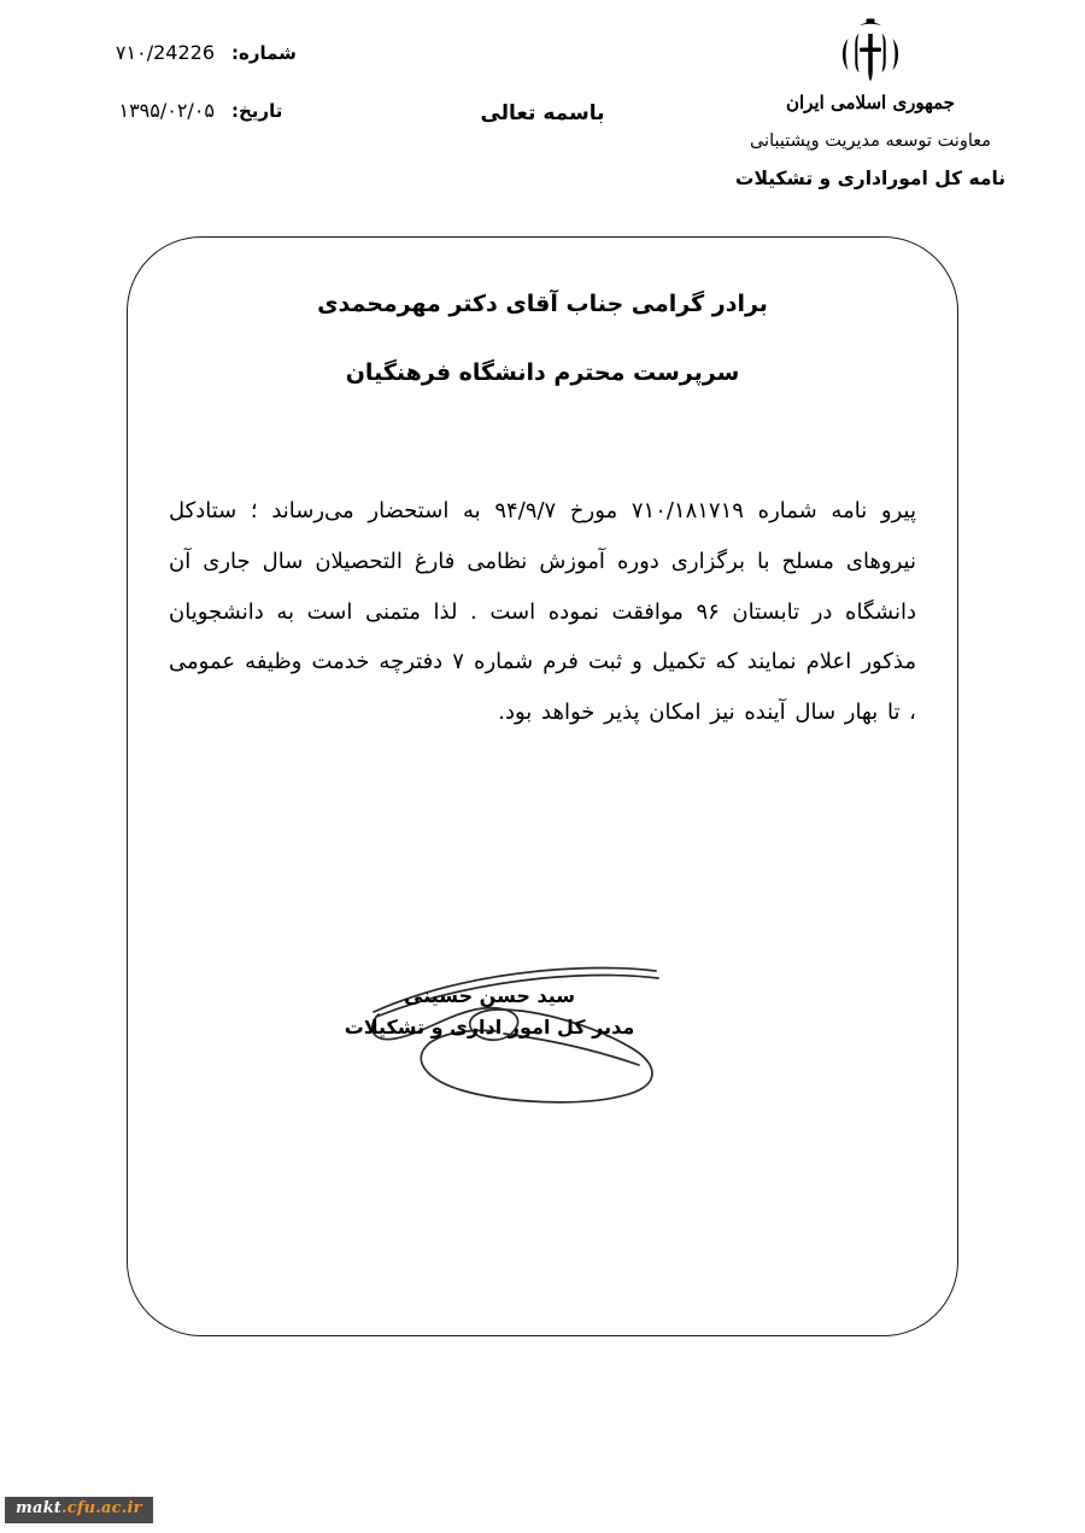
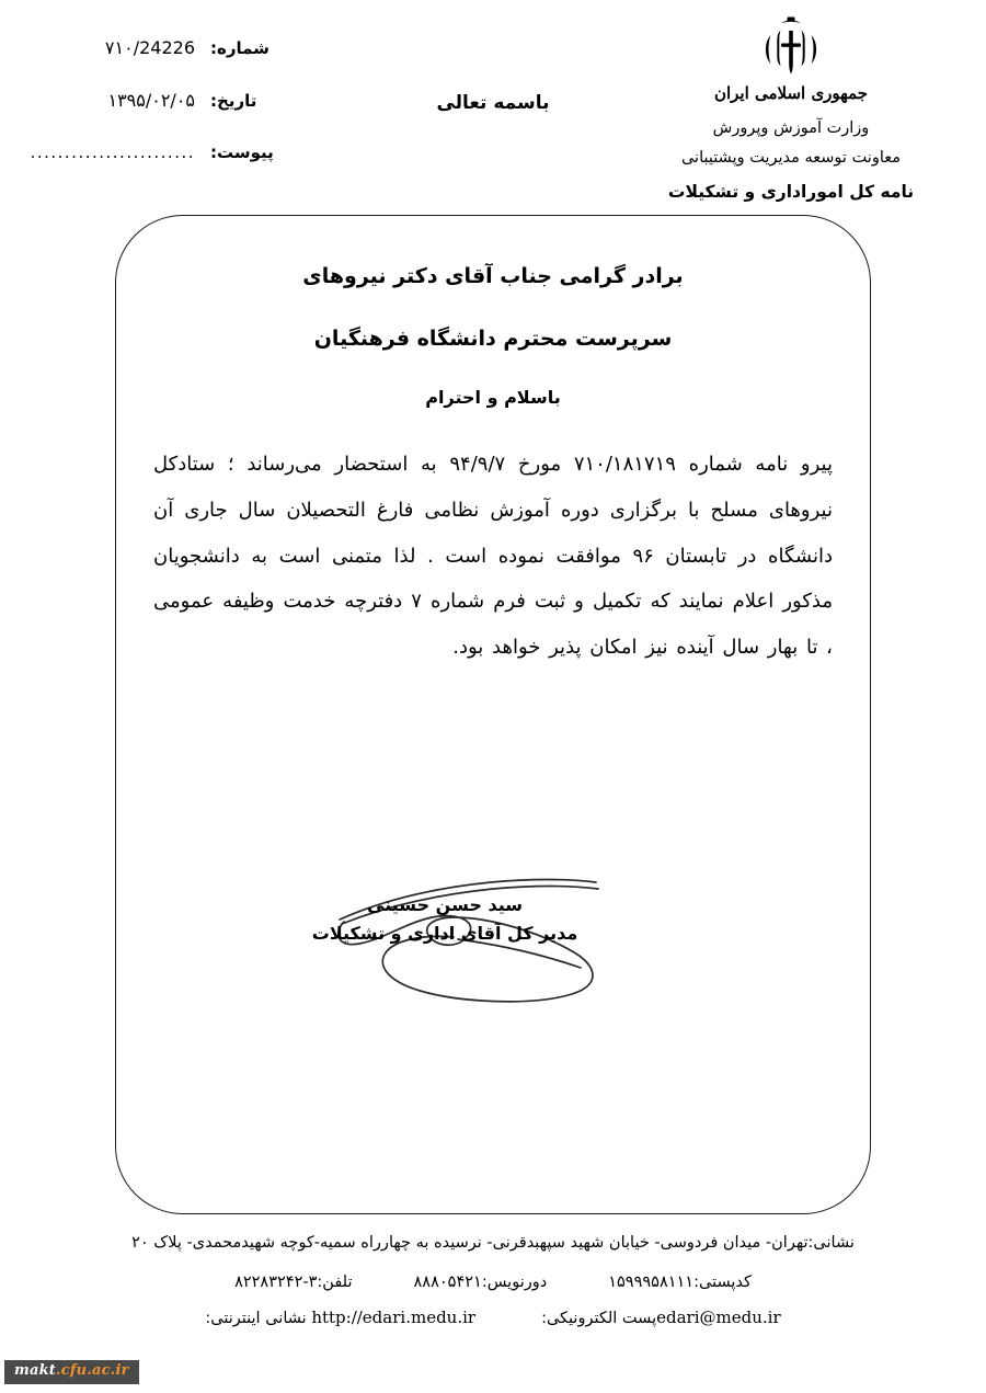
  شماره:
  ۷۱۰/24226
  تاریخ:
  ۱۳۹۵/۰۲/۰۵
+ پیوست:
+ ........................
  باسمه تعالی
  جمهوری اسلامی ایران
+ وزارت آموزش وپرورش
  معاونت توسعه مدیریت وپشتیبانی
  نامه کل اموراداری و تشکیلات
- برادر گرامی جناب آقای دکتر مهرمحمدی
+ برادر گرامی جناب آقای دکتر نیروهای
  سرپرست محترم دانشگاه فرهنگیان
+ باسلام و احترام
  پیرو نامه شماره ۷۱۰/۱۸۱۷۱۹ مورخ ۹۴/۹/۷ به استحضار می‌رساند ؛ ستادکل نیروهای مسلح با برگزاری دوره آموزش نظامی فارغ التحصیلان سال جاری آن دانشگاه در تابستان ۹۶ موافقت نموده است . لذا متمنی است به دانشجویان مذکور اعلام نمایند که تکمیل و ثبت فرم شماره ۷ دفترچه خدمت وظیفه عمومی ، تا بهار سال آینده نیز امکان پذیر خواهد بود.
  سید حسن حسینی
- مدیر کل امور اداری و تشکیلات
+ مدیر کل آقای اداری و تشکیلات
+ نشانی:تهران- میدان فردوسی- خیابان شهید سپهبدقرنی- نرسیده به چهارراه سمیه-کوچه شهیدمحمدی- پلاک ۲۰
+ کدپستی:۱۵۹۹۹۵۸۱۱۱
+ دورنویس:۸۸۸۰۵۴۲۱
+ تلفن:۸۲۲۸۳۲۴۲-۳
+ edari@medu.irپست الکترونیکی:
+ http://edari.medu.ir نشانی اینترنتی:
  makt.cfu.ac.ir
